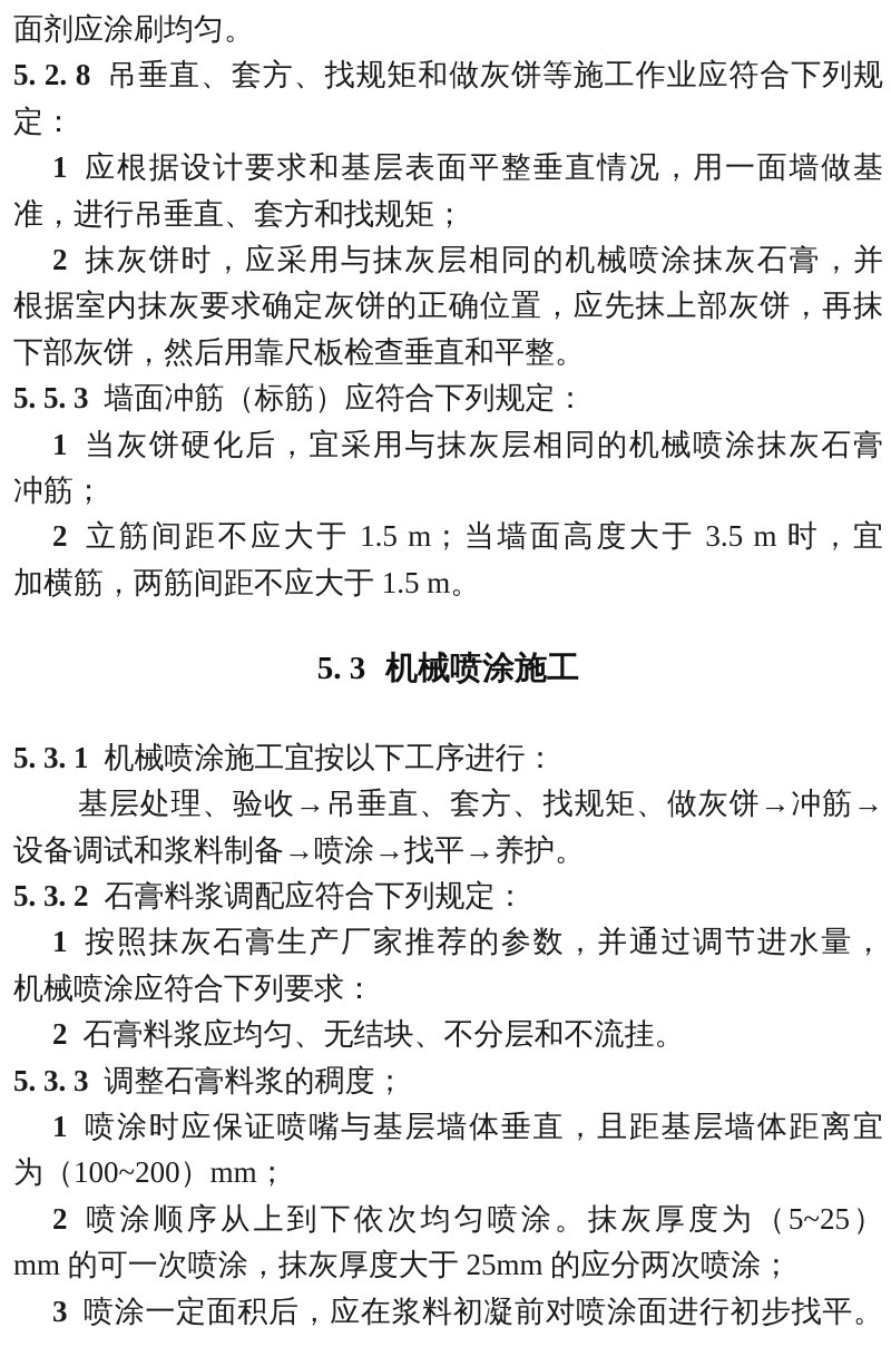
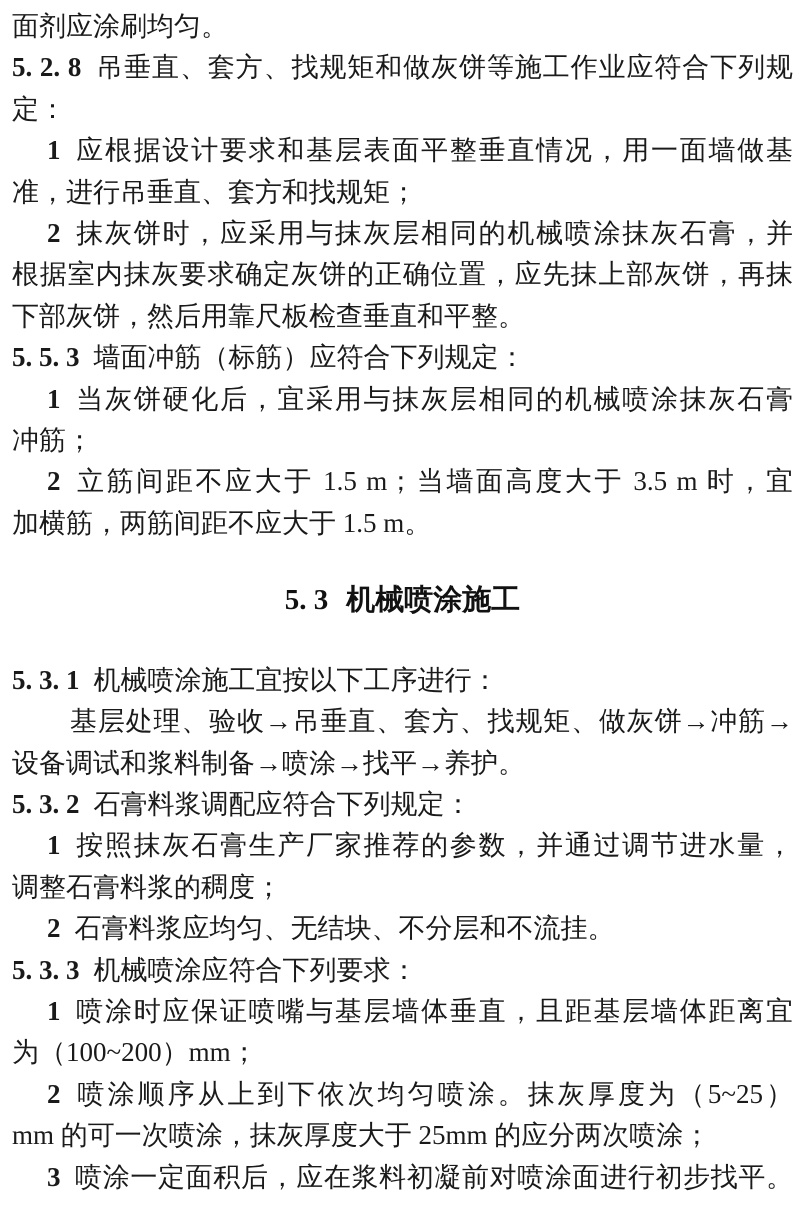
  面剂应涂刷均匀。
  5. 2. 8 吊垂直、套方、找规矩和做灰饼等施工作业应符合下列规
  定：
  1 应根据设计要求和基层表面平整垂直情况，用一面墙做基
  准，进行吊垂直、套方和找规矩；
  2 抹灰饼时，应采用与抹灰层相同的机械喷涂抹灰石膏，并
  根据室内抹灰要求确定灰饼的正确位置，应先抹上部灰饼，再抹
  下部灰饼，然后用靠尺板检查垂直和平整。
  5. 5. 3 墙面冲筋（标筋）应符合下列规定：
  1 当灰饼硬化后，宜采用与抹灰层相同的机械喷涂抹灰石膏
  冲筋；
  2 立筋间距不应大于 1.5 m；当墙面高度大于 3.5 m 时，宜
  加横筋，两筋间距不应大于 1.5 m。
  5. 3 机械喷涂施工
  5. 3. 1 机械喷涂施工宜按以下工序进行：
  基层处理、验收→吊垂直、套方、找规矩、做灰饼→冲筋→
  设备调试和浆料制备→喷涂→找平→养护。
  5. 3. 2 石膏料浆调配应符合下列规定：
  1 按照抹灰石膏生产厂家推荐的参数，并通过调节进水量，
- 机械喷涂应符合下列要求：
+ 调整石膏料浆的稠度；
  2 石膏料浆应均匀、无结块、不分层和不流挂。
- 5. 3. 3 调整石膏料浆的稠度；
+ 5. 3. 3 机械喷涂应符合下列要求：
  1 喷涂时应保证喷嘴与基层墙体垂直，且距基层墙体距离宜
  为（100~200）mm；
  2 喷涂顺序从上到下依次均匀喷涂。抹灰厚度为（5~25）
  mm 的可一次喷涂，抹灰厚度大于 25mm 的应分两次喷涂；
  3 喷涂一定面积后，应在浆料初凝前对喷涂面进行初步找平。
